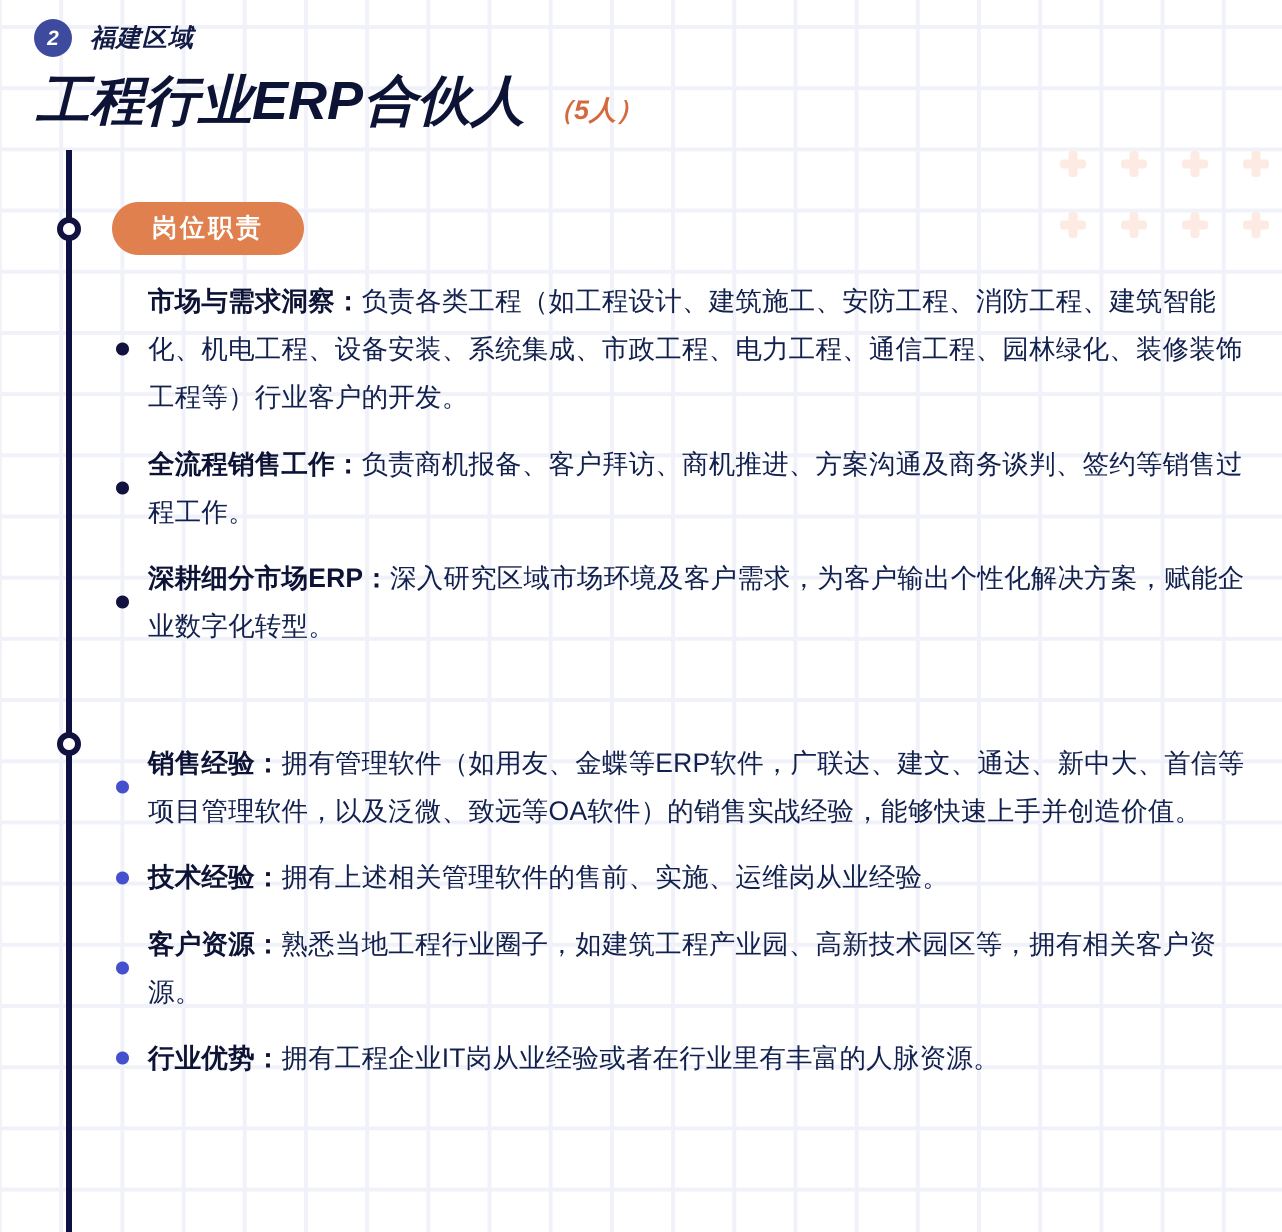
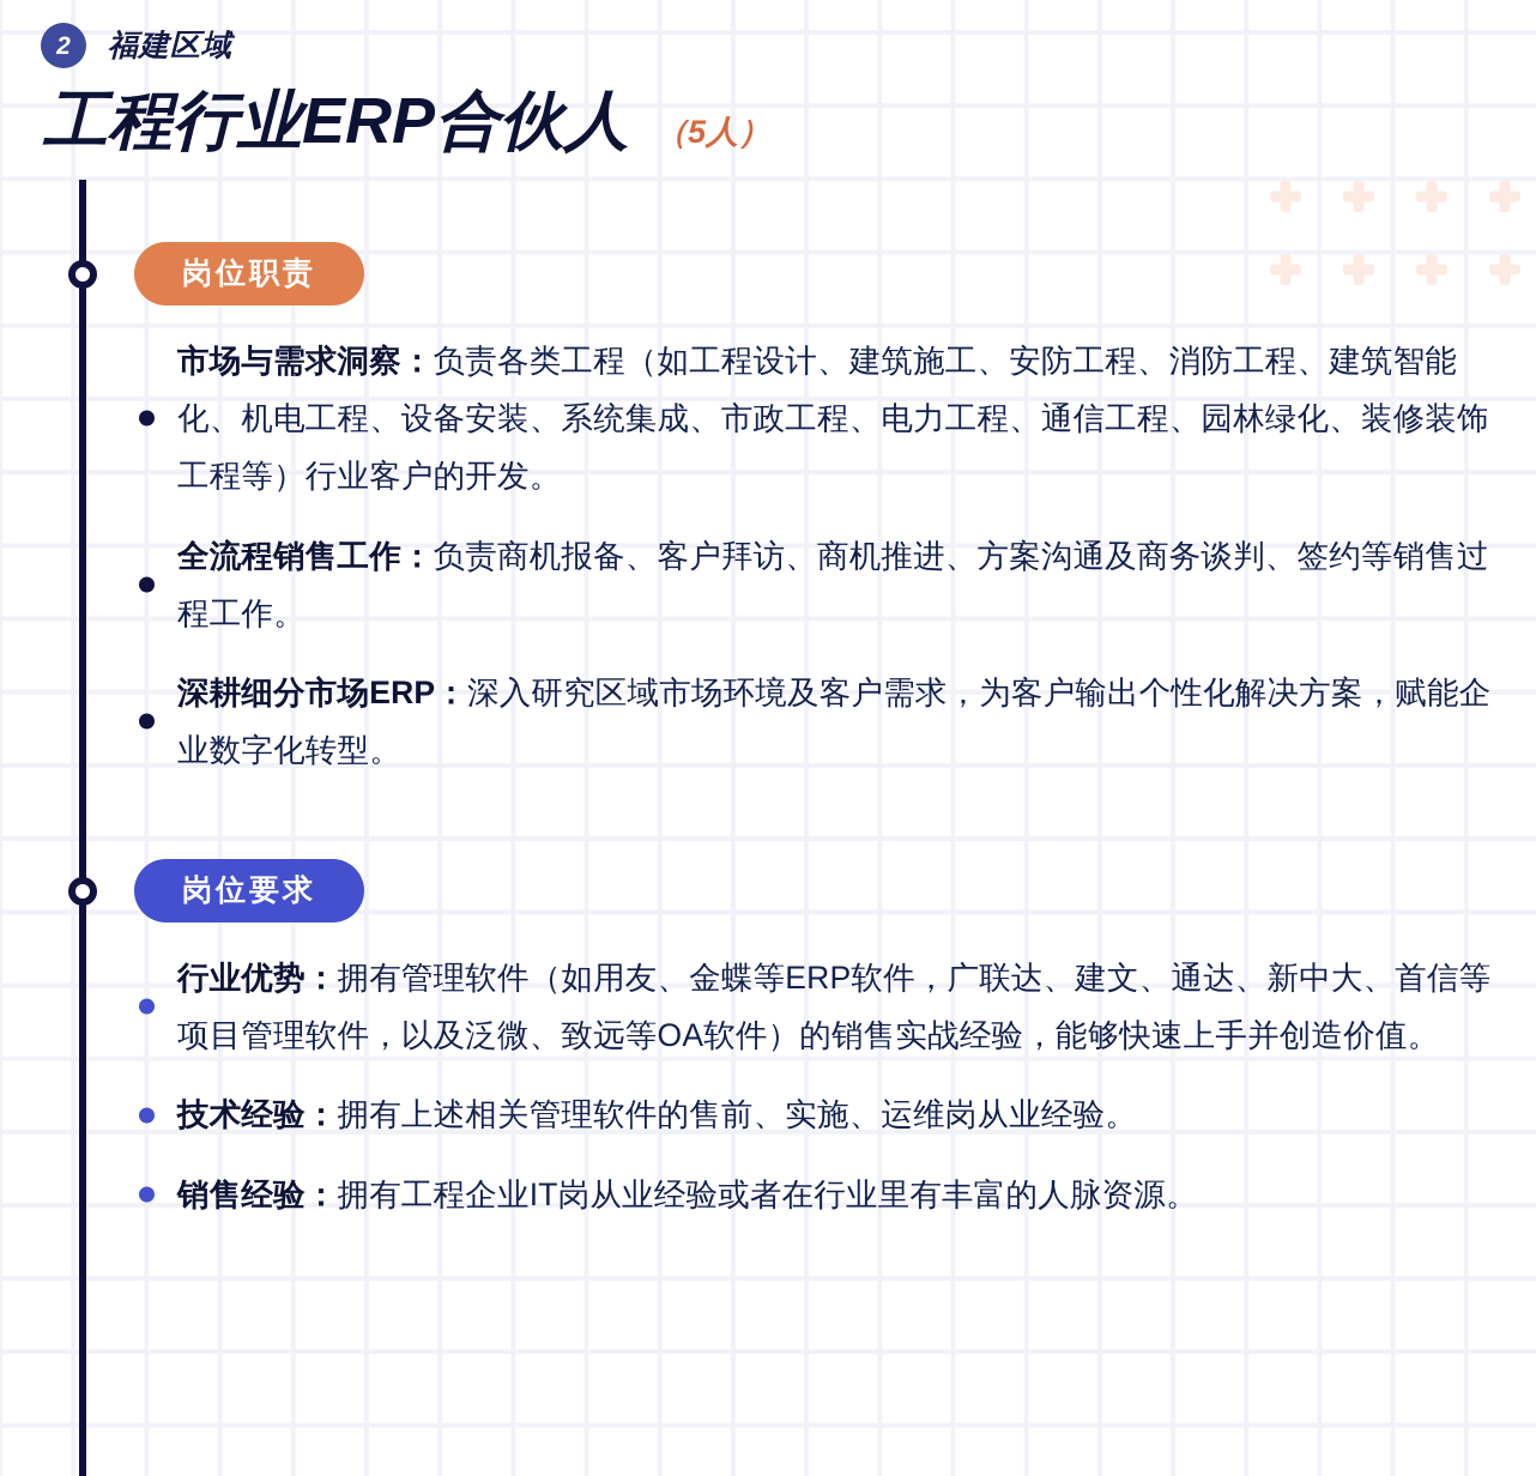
  2
  福建区域
  工程行业ERP合伙人
  （5人）
  岗位职责
  市场与需求洞察：负责各类工程（如工程设计、建筑施工、安防工程、消防工程、建筑智能化、机电工程、设备安装、系统集成、市政工程、电力工程、通信工程、园林绿化、装修装饰工程等）行业客户的开发。
  全流程销售工作：负责商机报备、客户拜访、商机推进、方案沟通及商务谈判、签约等销售过程工作。
  深耕细分市场ERP：深入研究区域市场环境及客户需求，为客户输出个性化解决方案，赋能企业数字化转型。
+ 岗位要求
- 销售经验：拥有管理软件（如用友、金蝶等ERP软件，广联达、建文、通达、新中大、首信等项目管理软件，以及泛微、致远等OA软件）的销售实战经验，能够快速上手并创造价值。
+ 行业优势：拥有管理软件（如用友、金蝶等ERP软件，广联达、建文、通达、新中大、首信等项目管理软件，以及泛微、致远等OA软件）的销售实战经验，能够快速上手并创造价值。
  技术经验：拥有上述相关管理软件的售前、实施、运维岗从业经验。
- 客户资源：熟悉当地工程行业圈子，如建筑工程产业园、高新技术园区等，拥有相关客户资源。
- 行业优势：拥有工程企业IT岗从业经验或者在行业里有丰富的人脉资源。
+ 销售经验：拥有工程企业IT岗从业经验或者在行业里有丰富的人脉资源。
